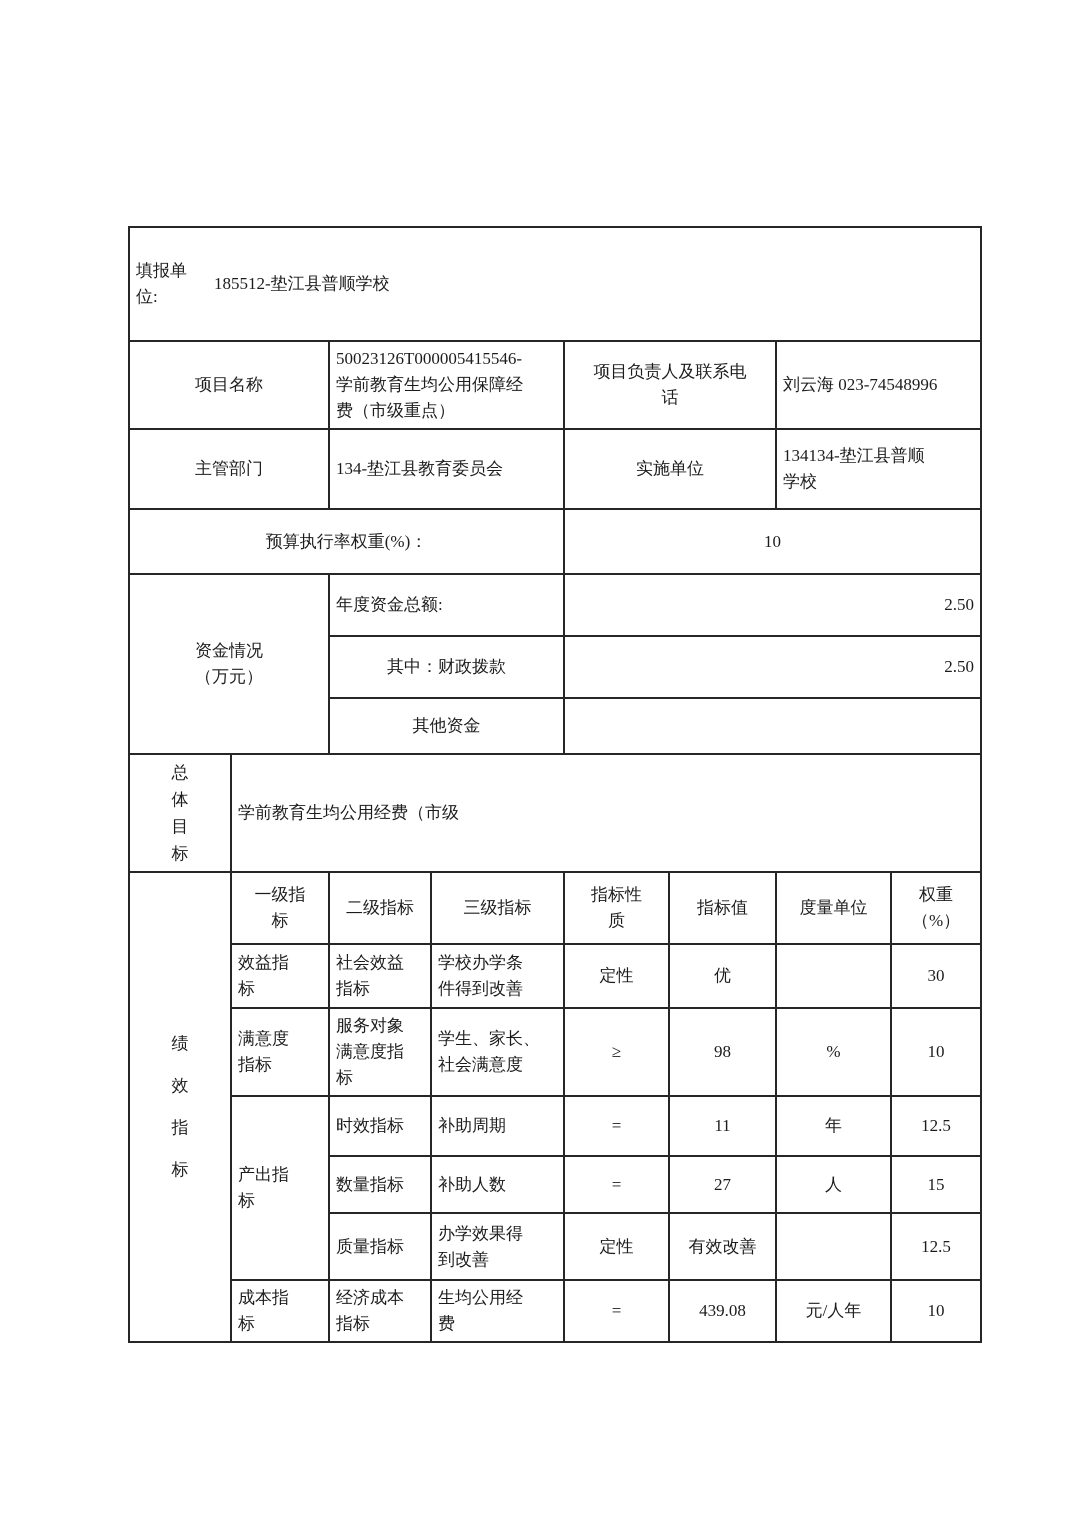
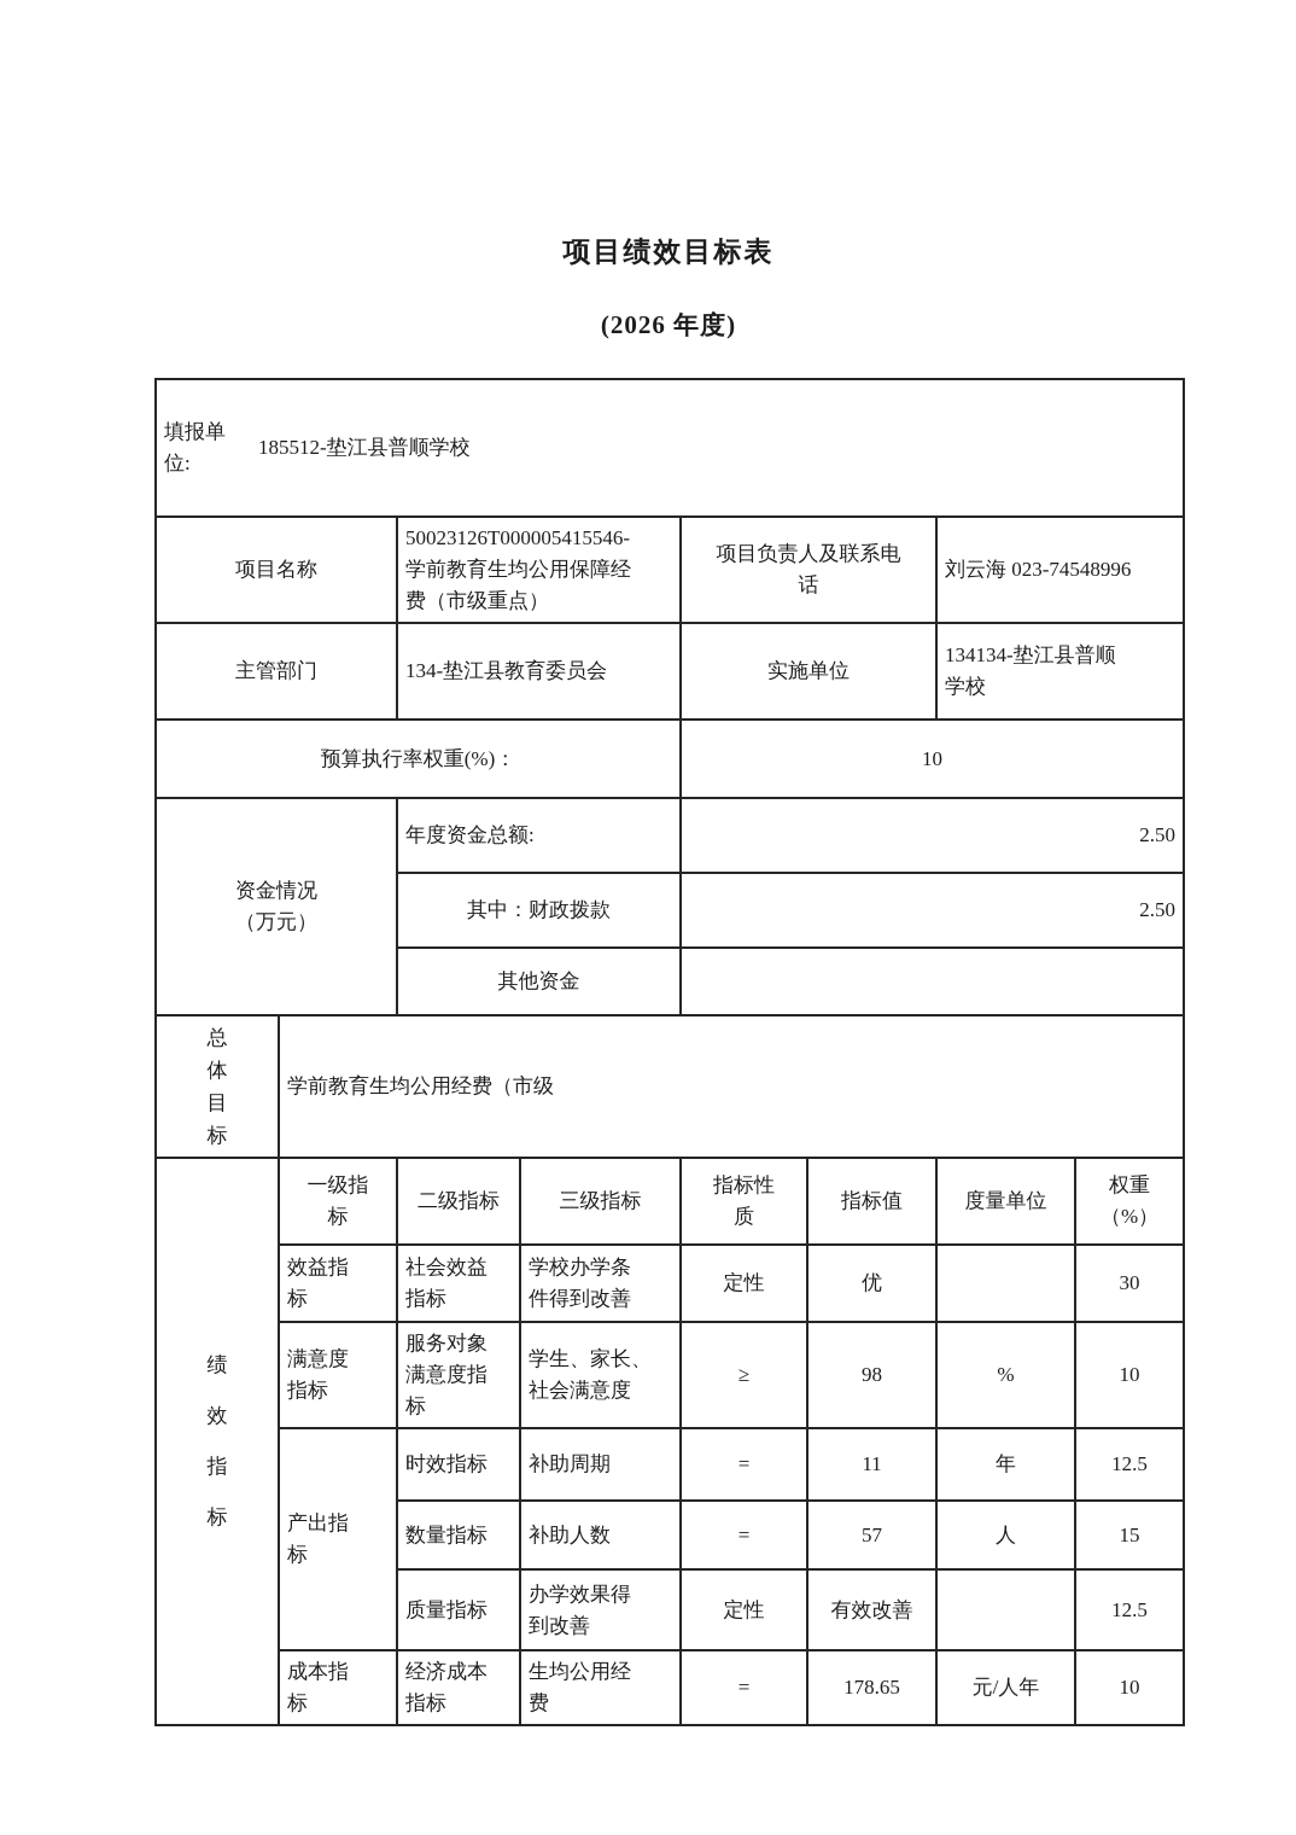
+ 项目绩效目标表
+ (2026 年度)
  填报单位: 185512-垫江县普顺学校
  项目名称	50023126T000005415546- 学前教育生均公用保障经 费（市级重点）	项目负责人及联系电 话	刘云海 023-74548996
  主管部门	134-垫江县教育委员会	实施单位	134134-垫江县普顺 学校
  预算执行率权重(%)：	10
  资金情况 （万元）	年度资金总额:	2.50
  其中：财政拨款	2.50
  其他资金
  总 体 目 标	学前教育生均公用经费（市级
  绩 效 指 标	一级指 标	二级指标	三级指标	指标性 质	指标值	度量单位	权重 （%）
  效益指 标	社会效益 指标	学校办学条 件得到改善	定性	优		30
  满意度 指标	服务对象 满意度指 标	学生、家长、 社会满意度	≥	98	%	10
  产出指 标	时效指标	补助周期	=	11	年	12.5
- 数量指标	补助人数	=	27	人	15
+ 数量指标	补助人数	=	57	人	15
  质量指标	办学效果得 到改善	定性	有效改善		12.5
- 成本指 标	经济成本 指标	生均公用经 费	=	439.08	元/人年	10
+ 成本指 标	经济成本 指标	生均公用经 费	=	178.65	元/人年	10
